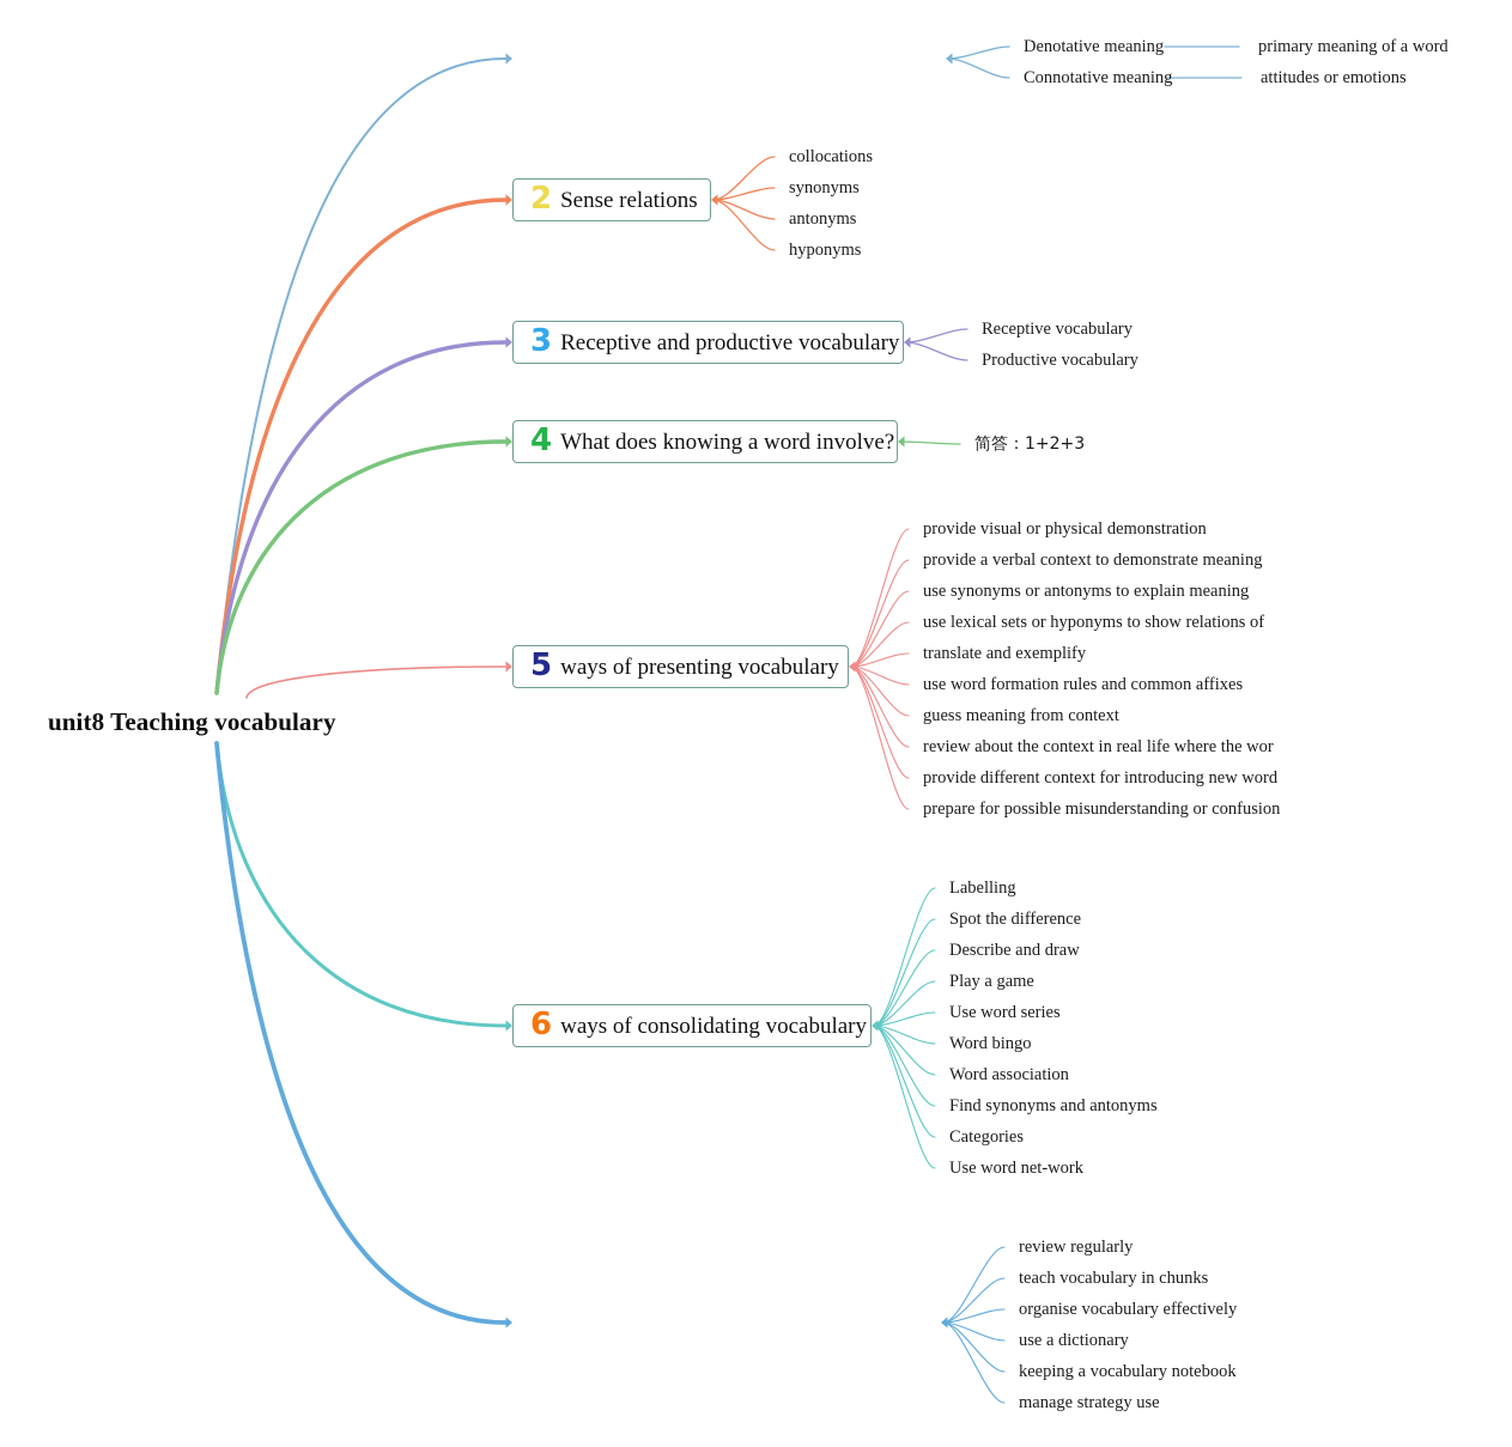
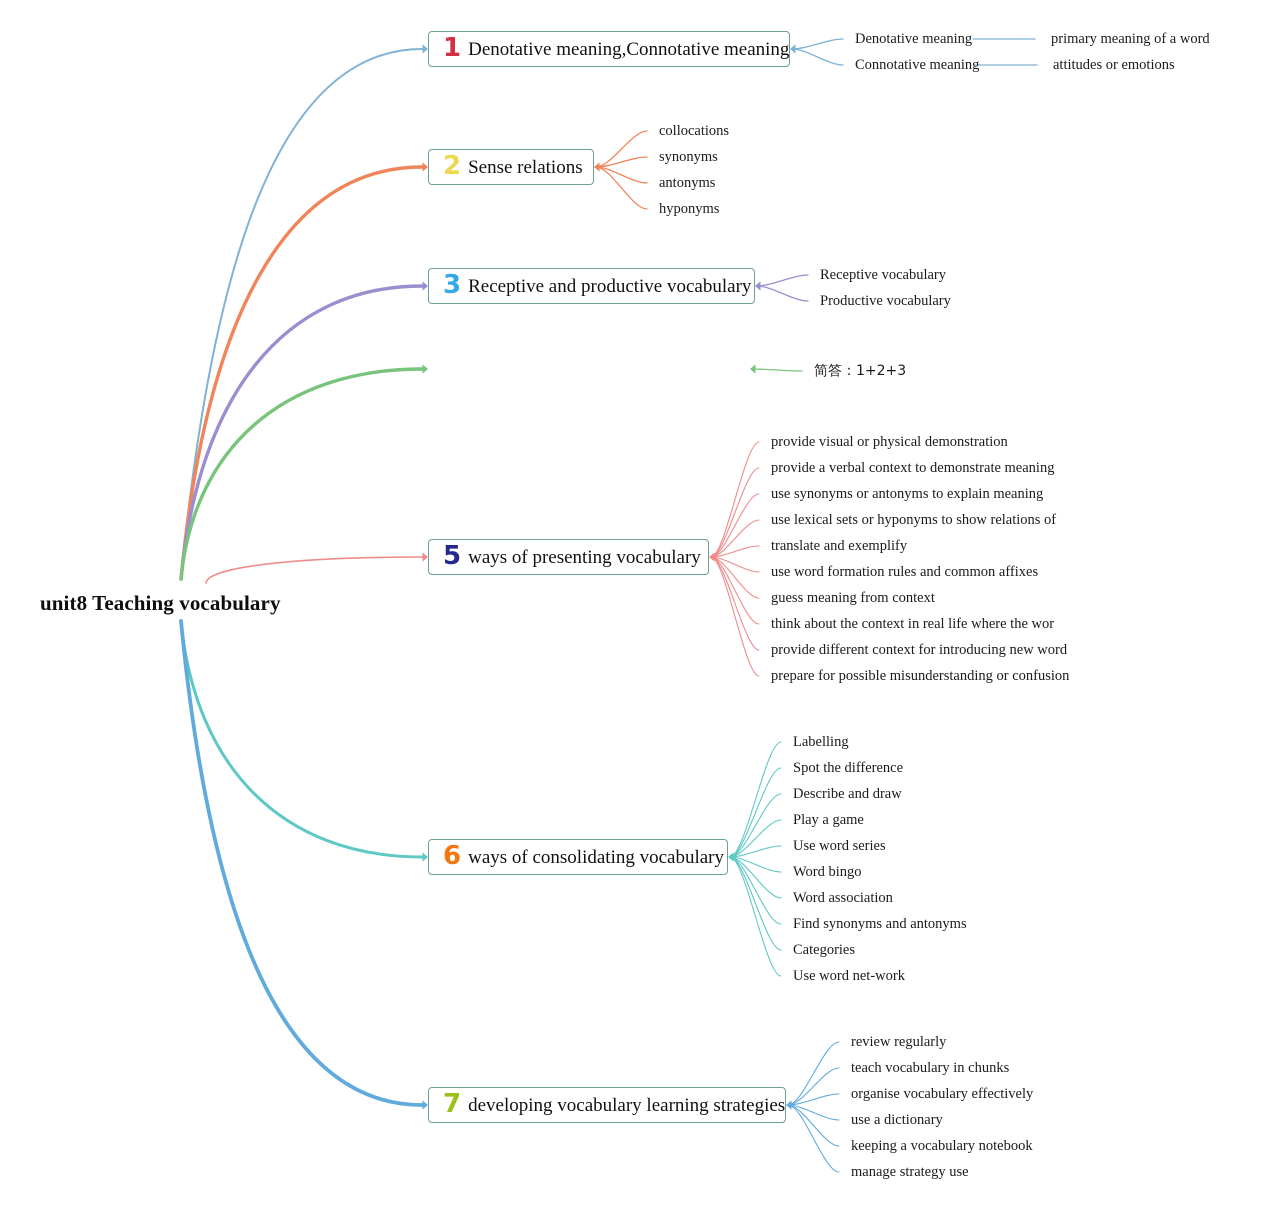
  unit8 Teaching vocabulary
+ 1
+ Denotative meaning,Connotative meaning
  2
  Sense relations
  3
  Receptive and productive vocabulary
- 4
- What does knowing a word involve?
  5
  ways of presenting vocabulary
  6
  ways of consolidating vocabulary
+ 7
+ developing vocabulary learning strategies
  Denotative meaning
  primary meaning of a word
  Connotative meaning
  attitudes or emotions
  collocations
  synonyms
  antonyms
  hyponyms
  Receptive vocabulary
  Productive vocabulary
  简答：1+2+3
  provide visual or physical demonstration
  provide a verbal context to demonstrate meaning
  use synonyms or antonyms to explain meaning
  use lexical sets or hyponyms to show relations of
  translate and exemplify
  use word formation rules and common affixes
  guess meaning from context
- review about the context in real life where the wor
+ think about the context in real life where the wor
  provide different context for introducing new word
  prepare for possible misunderstanding or confusion
  Labelling
  Spot the difference
  Describe and draw
  Play a game
  Use word series
  Word bingo
  Word association
  Find synonyms and antonyms
  Categories
  Use word net-work
  review regularly
  teach vocabulary in chunks
  organise vocabulary effectively
  use a dictionary
  keeping a vocabulary notebook
  manage strategy use
